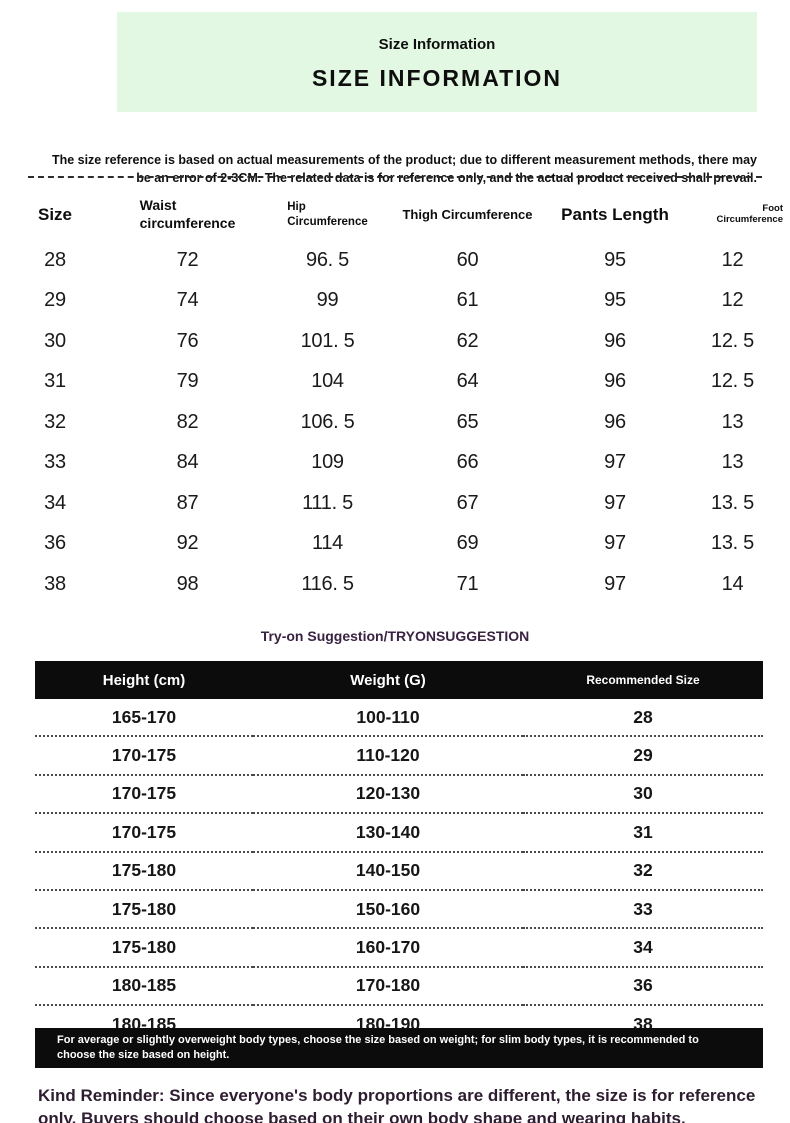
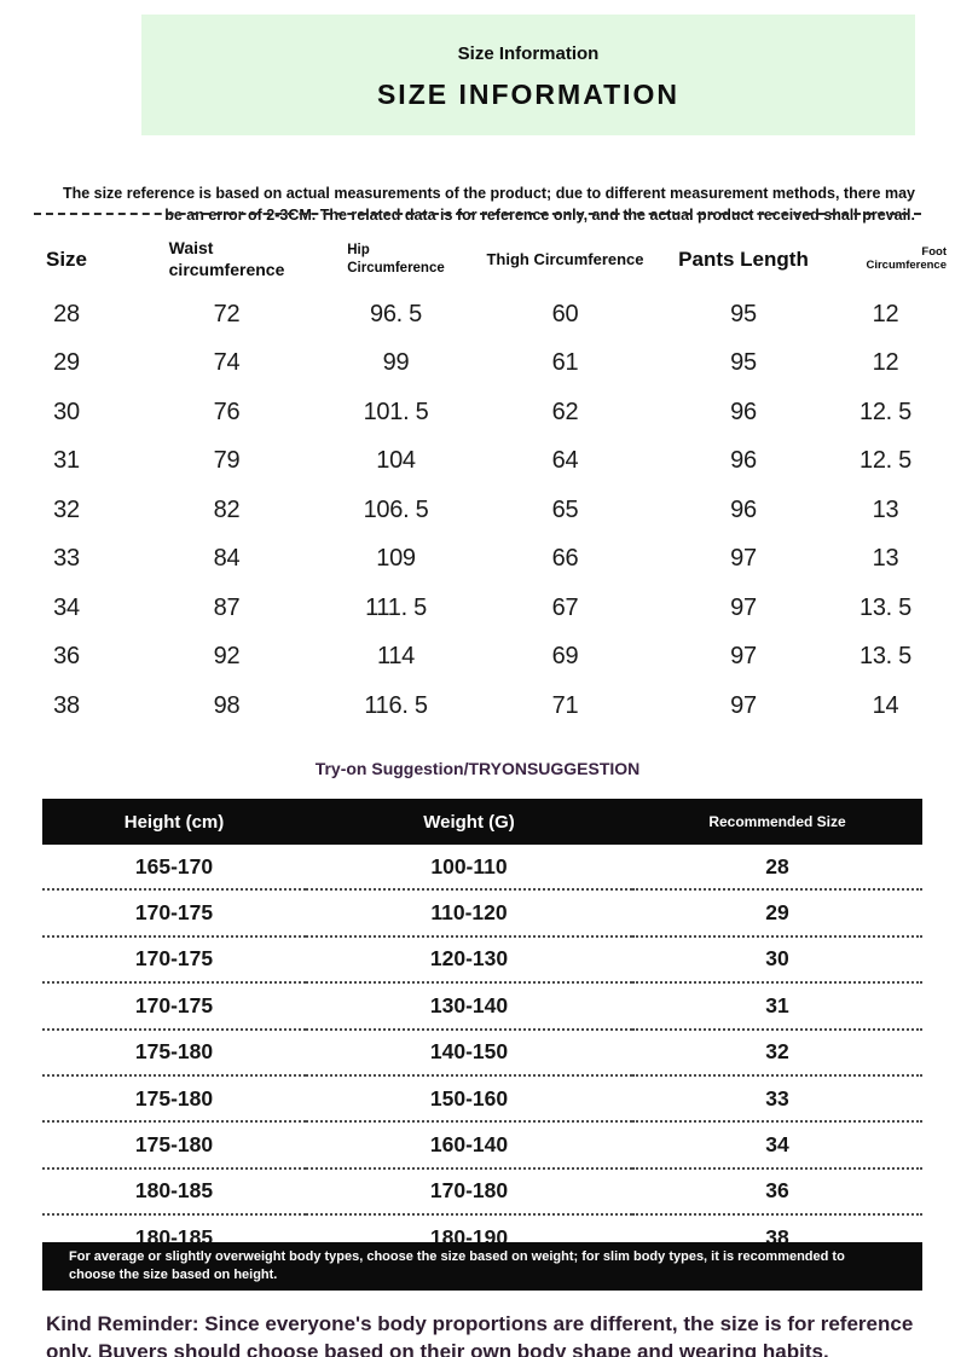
  Size Information
  SIZE INFORMATION
  The size reference is based on actual measurements of the product; due to different measurement methods, there may be an error of 2-3CM. The related data is for reference only, and the actual product received shall prevail.
  Size	Waist circumference	Hip Circumference	Thigh Circumference	Pants Length	Foot Circumference
  28	72	96. 5	60	95	12
  29	74	99	61	95	12
  30	76	101. 5	62	96	12. 5
  31	79	104	64	96	12. 5
  32	82	106. 5	65	96	13
  33	84	109	66	97	13
  34	87	111. 5	67	97	13. 5
  36	92	114	69	97	13. 5
  38	98	116. 5	71	97	14
  Try-on Suggestion/TRYONSUGGESTION
  Height (cm)	Weight (G)	Recommended Size
  165-170	100-110	28
  170-175	110-120	29
  170-175	120-130	30
  170-175	130-140	31
  175-180	140-150	32
  175-180	150-160	33
- 175-180	160-170	34
+ 175-180	160-140	34
  180-185	170-180	36
  180-185	180-190	38
  For average or slightly overweight body types, choose the size based on weight; for slim body types, it is recommended to choose the size based on height.
  Kind Reminder: Since everyone's body proportions are different, the size is for reference only. Buyers should choose based on their own body shape and wearing habits.
